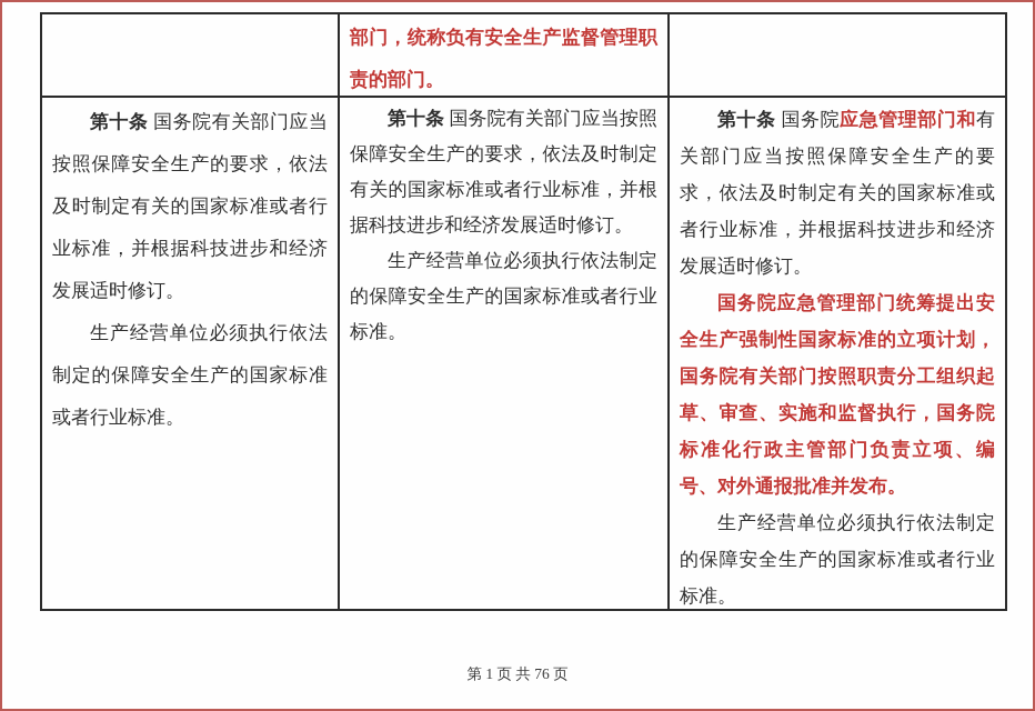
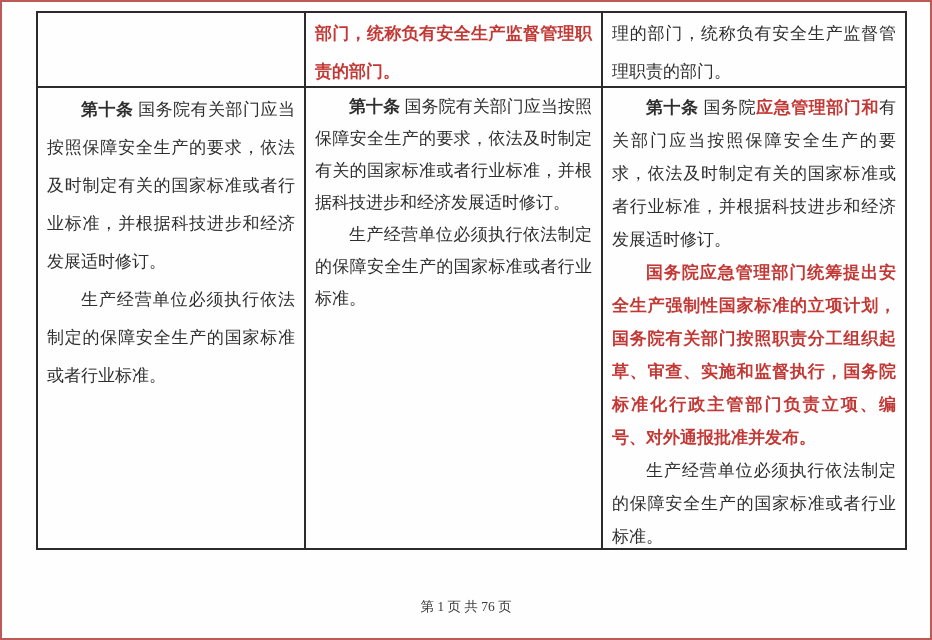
  部门，统称负有安全生产监督管理职责的部门。
+ 理的部门，统称负有安全生产监督管理职责的部门。
  第十条 国务院有关部门应当按照保障安全生产的要求，依法及时制定有关的国家标准或者行业标准，并根据科技进步和经济发展适时修订。
  生产经营单位必须执行依法制定的保障安全生产的国家标准或者行业标准。
  第十条 国务院有关部门应当按照保障安全生产的要求，依法及时制定有关的国家标准或者行业标准，并根据科技进步和经济发展适时修订。
  生产经营单位必须执行依法制定的保障安全生产的国家标准或者行业标准。
  第十条 国务院应急管理部门和有关部门应当按照保障安全生产的要求，依法及时制定有关的国家标准或者行业标准，并根据科技进步和经济发展适时修订。
  国务院应急管理部门统筹提出安全生产强制性国家标准的立项计划，国务院有关部门按照职责分工组织起草、审查、实施和监督执行，国务院标准化行政主管部门负责立项、编号、对外通报批准并发布。
  生产经营单位必须执行依法制定的保障安全生产的国家标准或者行业标准。
  第 1 页 共 76 页
